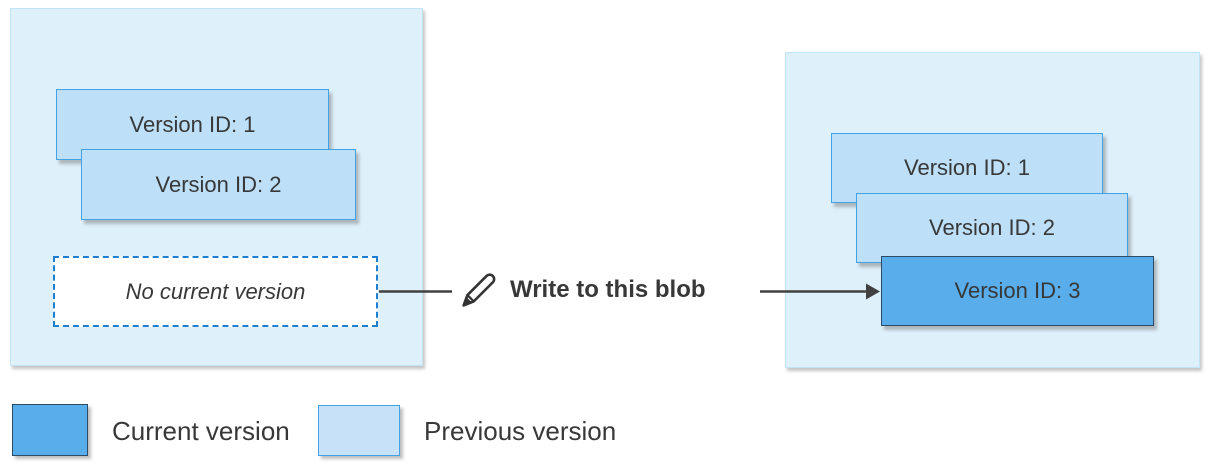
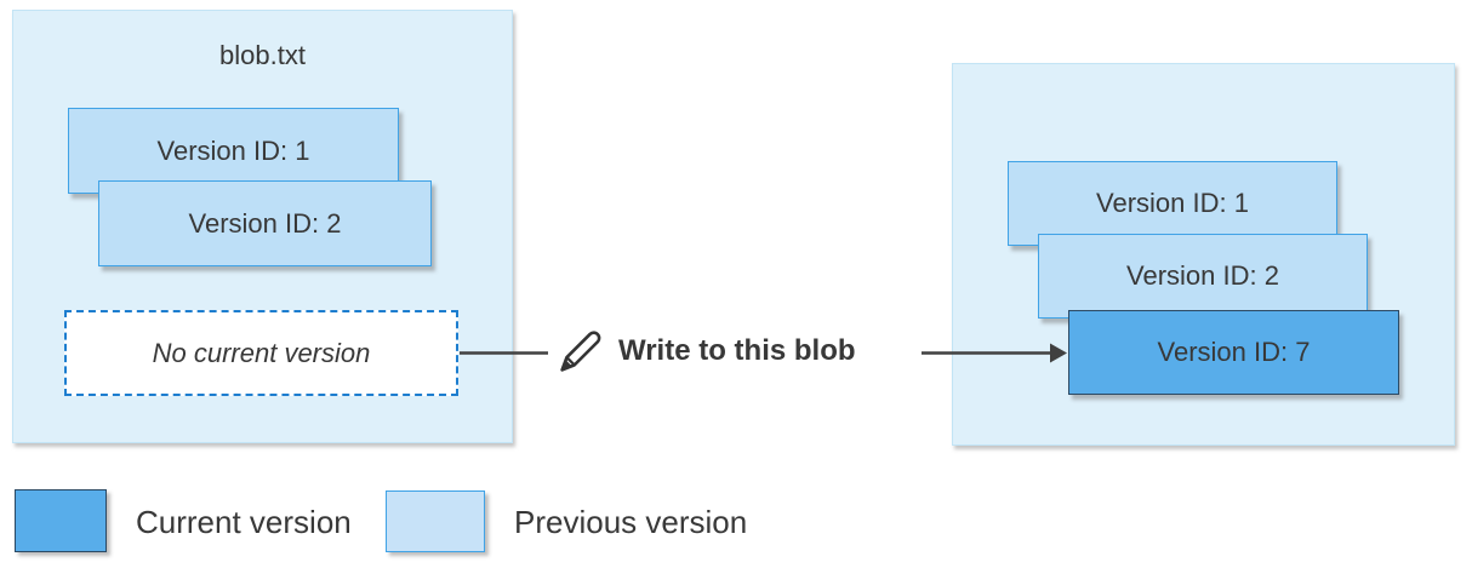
+ blob.txt
  Version ID: 1
  Version ID: 2
  No current version
  Version ID: 1
  Version ID: 2
- Version ID: 3
+ Version ID: 7
  Write to this blob
  Current version
  Previous version
